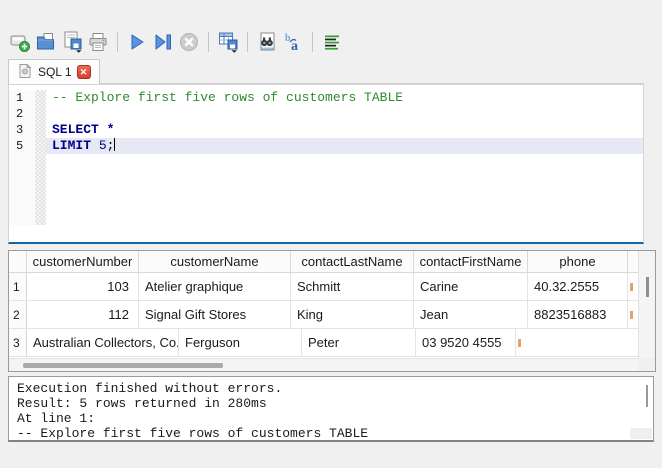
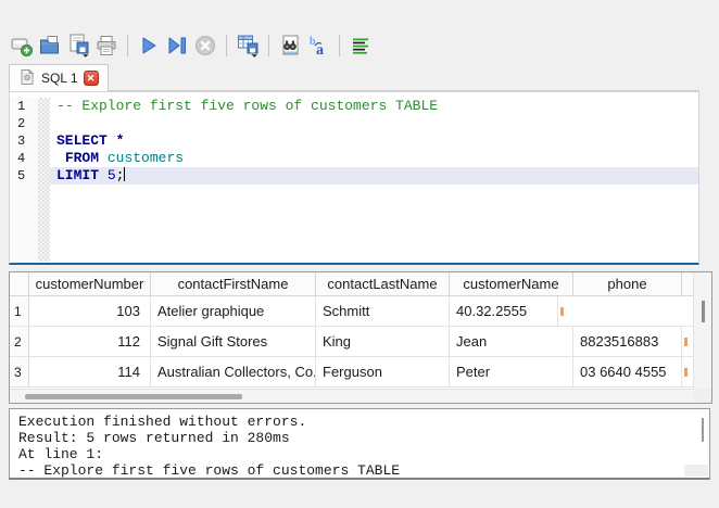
  b
  a
  SQL 1
  ✕
  1
  -- Explore first five rows of customers TABLE
  2
  3
  SELECT *
+ 4
+ FROM customers
  5
  LIMIT 5;
  customerNumber
- customerName
+ contactFirstName
  contactLastName
- contactFirstName
+ customerName
  phone
  1
  103
  Atelier graphique
  Schmitt
- Carine
  40.32.2555
  2
  112
  Signal Gift Stores
  King
  Jean
  8823516883
  3
+ 114
  Australian Collectors, Co.
  Ferguson
  Peter
- 03 9520 4555
+ 03 6640 4555
  Execution finished without errors.
  Result: 5 rows returned in 280ms
  At line 1:
  -- Explore first five rows of customers TABLE
